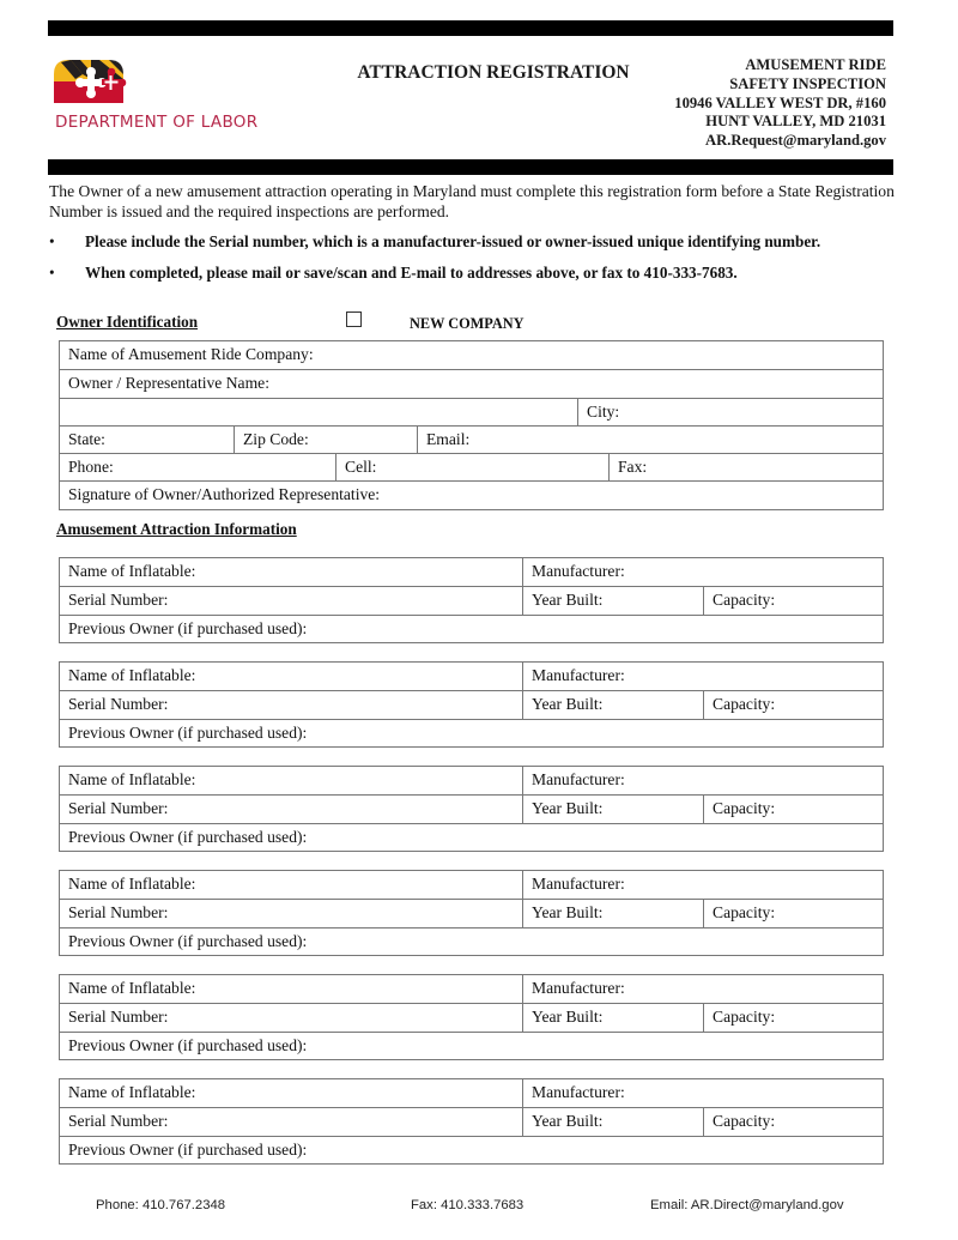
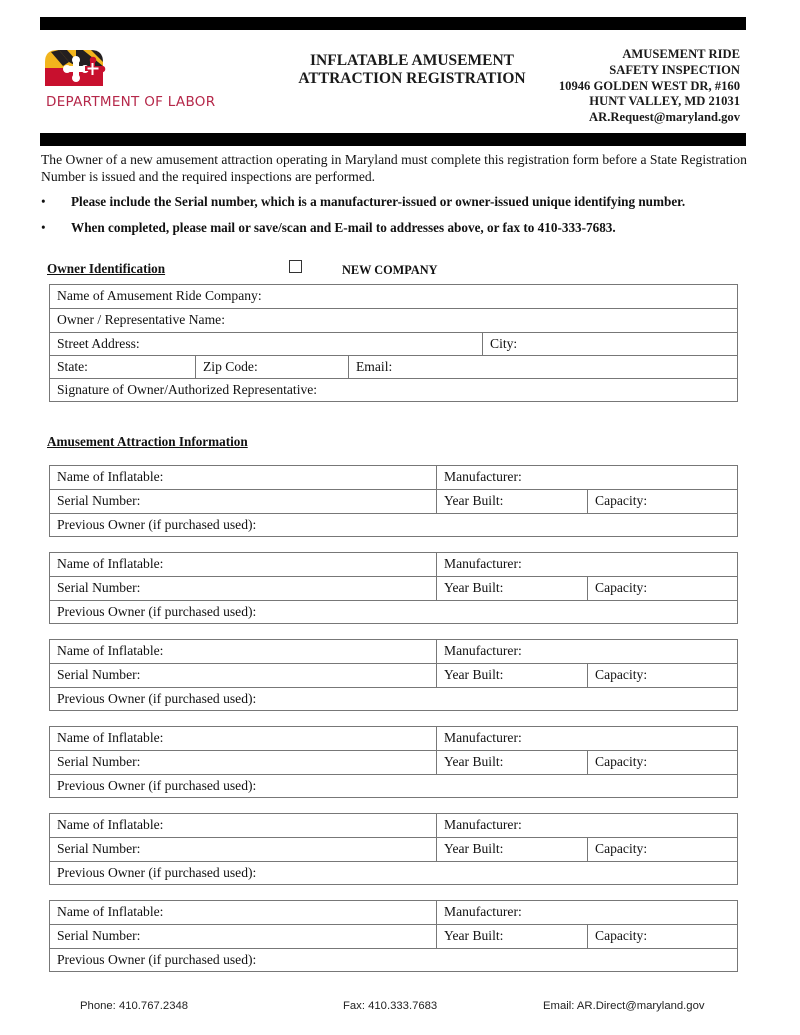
  DEPARTMENT OF LABOR
+ INFLATABLE AMUSEMENT
  ATTRACTION REGISTRATION
  AMUSEMENT RIDE
  SAFETY INSPECTION
- 10946 VALLEY WEST DR, #160
+ 10946 GOLDEN WEST DR, #160
  HUNT VALLEY, MD 21031
  AR.Request@maryland.gov
  The Owner of a new amusement attraction operating in Maryland must complete this registration form before a State Registration Number is issued and the required inspections are performed.
  •
  Please include the Serial number, which is a manufacturer-issued or owner-issued unique identifying number.
  •
  When completed, please mail or save/scan and E-mail to addresses above, or fax to 410-333-7683.
  Owner Identification
  NEW COMPANY
  Name of Amusement Ride Company:
  Owner / Representative Name:
+ Street Address:
  City:
  State:
  Zip Code:
  Email:
- Phone:
- Cell:
- Fax:
  Signature of Owner/Authorized Representative:
  Amusement Attraction Information
  Name of Inflatable:
  Manufacturer:
  Serial Number:
  Year Built:
  Capacity:
  Previous Owner (if purchased used):
  Name of Inflatable:
  Manufacturer:
  Serial Number:
  Year Built:
  Capacity:
  Previous Owner (if purchased used):
  Name of Inflatable:
  Manufacturer:
  Serial Number:
  Year Built:
  Capacity:
  Previous Owner (if purchased used):
  Name of Inflatable:
  Manufacturer:
  Serial Number:
  Year Built:
  Capacity:
  Previous Owner (if purchased used):
  Name of Inflatable:
  Manufacturer:
  Serial Number:
  Year Built:
  Capacity:
  Previous Owner (if purchased used):
  Name of Inflatable:
  Manufacturer:
  Serial Number:
  Year Built:
  Capacity:
  Previous Owner (if purchased used):
  Phone: 410.767.2348
  Fax: 410.333.7683
  Email: AR.Direct@maryland.gov
